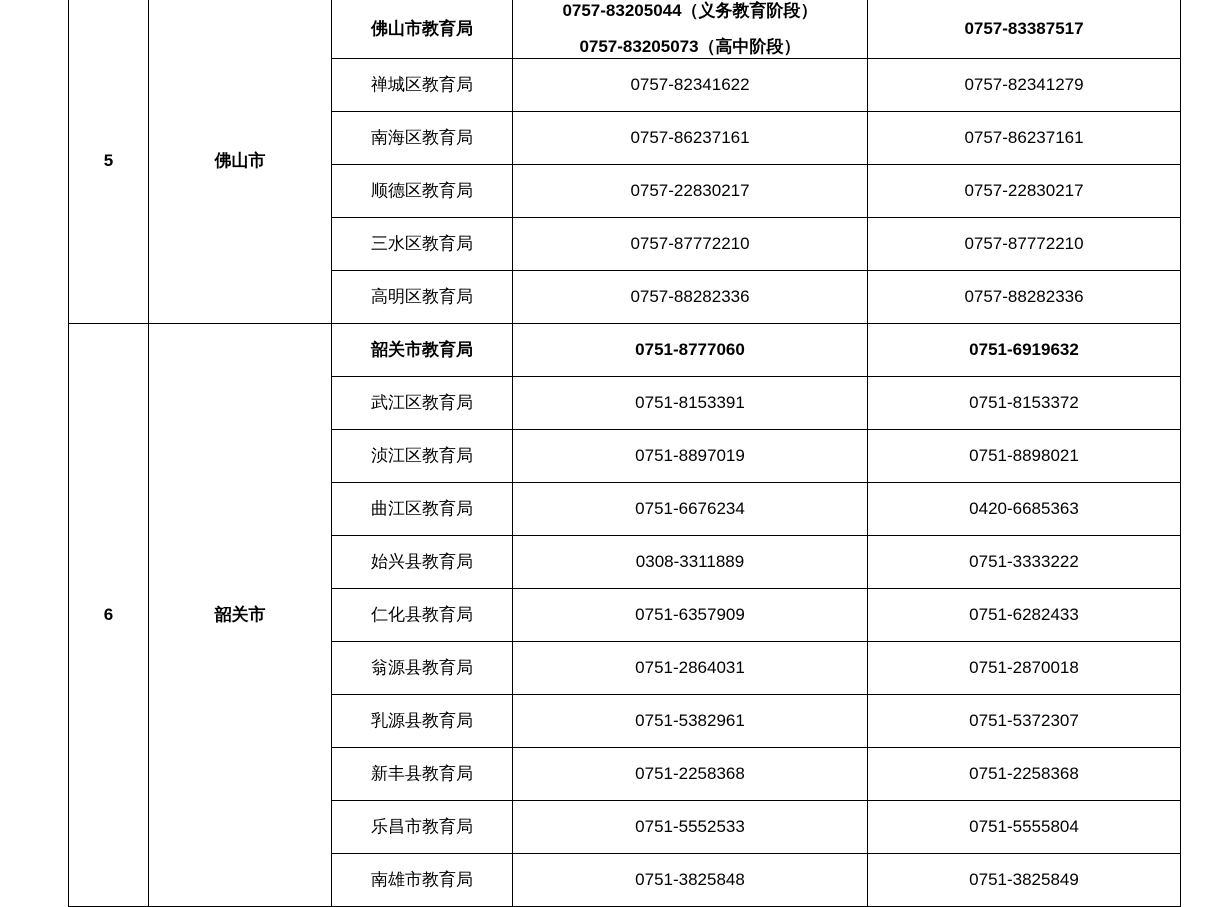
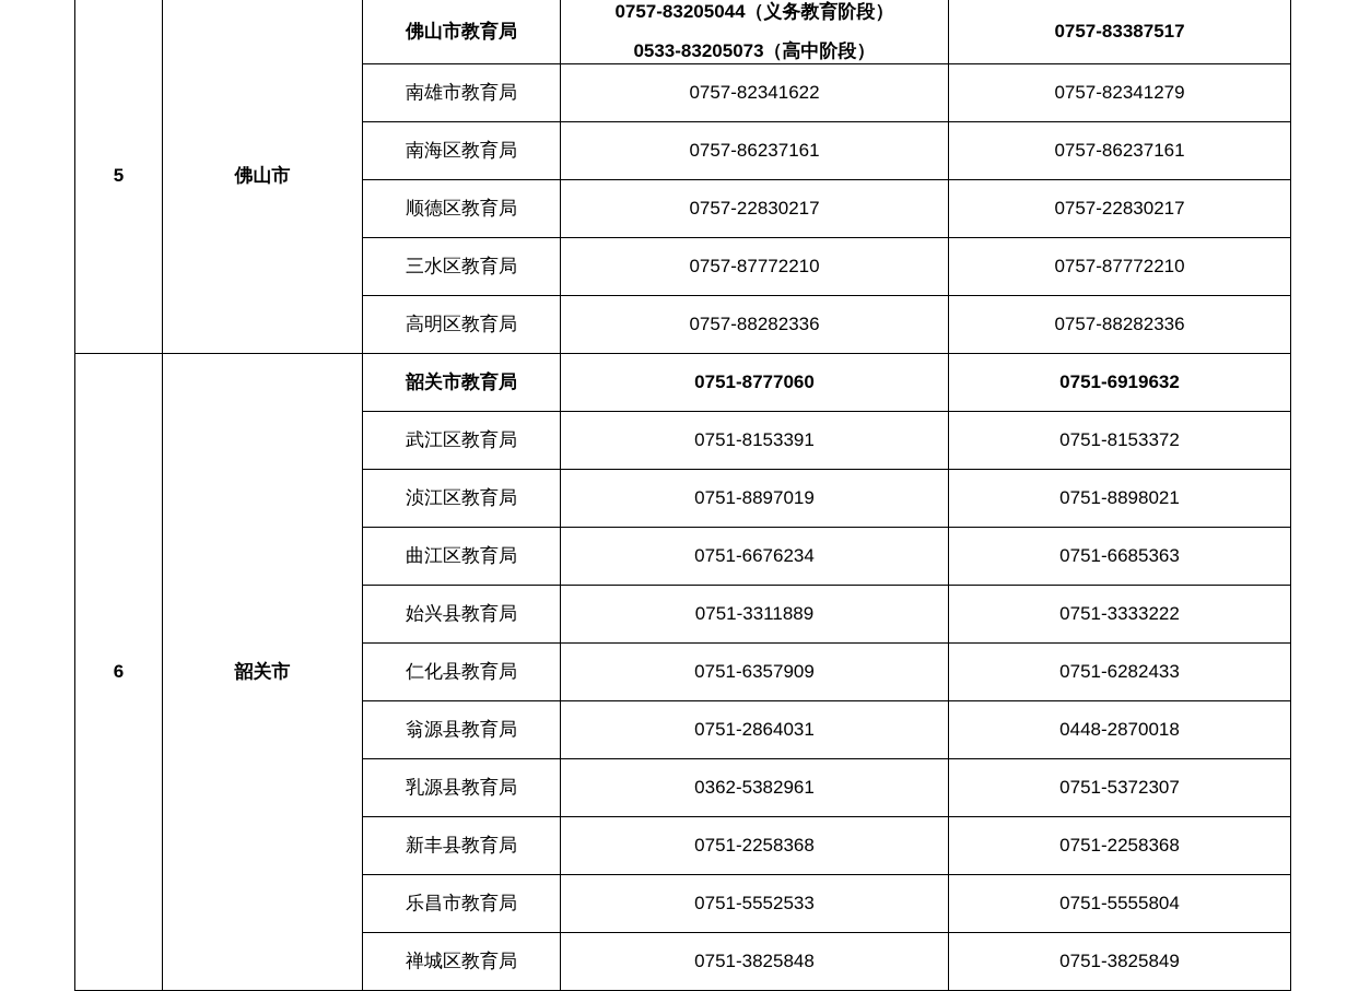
- 5	佛山市	佛山市教育局	0757-83205044（义务教育阶段）0757-83205073（高中阶段）	0757-83387517
+ 5	佛山市	佛山市教育局	0757-83205044（义务教育阶段）0533-83205073（高中阶段）	0757-83387517
- 禅城区教育局	0757-82341622	0757-82341279
+ 南雄市教育局	0757-82341622	0757-82341279
  南海区教育局	0757-86237161	0757-86237161
  顺德区教育局	0757-22830217	0757-22830217
  三水区教育局	0757-87772210	0757-87772210
  高明区教育局	0757-88282336	0757-88282336
  6	韶关市	韶关市教育局	0751-8777060	0751-6919632
  武江区教育局	0751-8153391	0751-8153372
  浈江区教育局	0751-8897019	0751-8898021
- 曲江区教育局	0751-6676234	0420-6685363
+ 曲江区教育局	0751-6676234	0751-6685363
- 始兴县教育局	0308-3311889	0751-3333222
+ 始兴县教育局	0751-3311889	0751-3333222
  仁化县教育局	0751-6357909	0751-6282433
- 翁源县教育局	0751-2864031	0751-2870018
+ 翁源县教育局	0751-2864031	0448-2870018
- 乳源县教育局	0751-5382961	0751-5372307
+ 乳源县教育局	0362-5382961	0751-5372307
  新丰县教育局	0751-2258368	0751-2258368
  乐昌市教育局	0751-5552533	0751-5555804
- 南雄市教育局	0751-3825848	0751-3825849
+ 禅城区教育局	0751-3825848	0751-3825849
